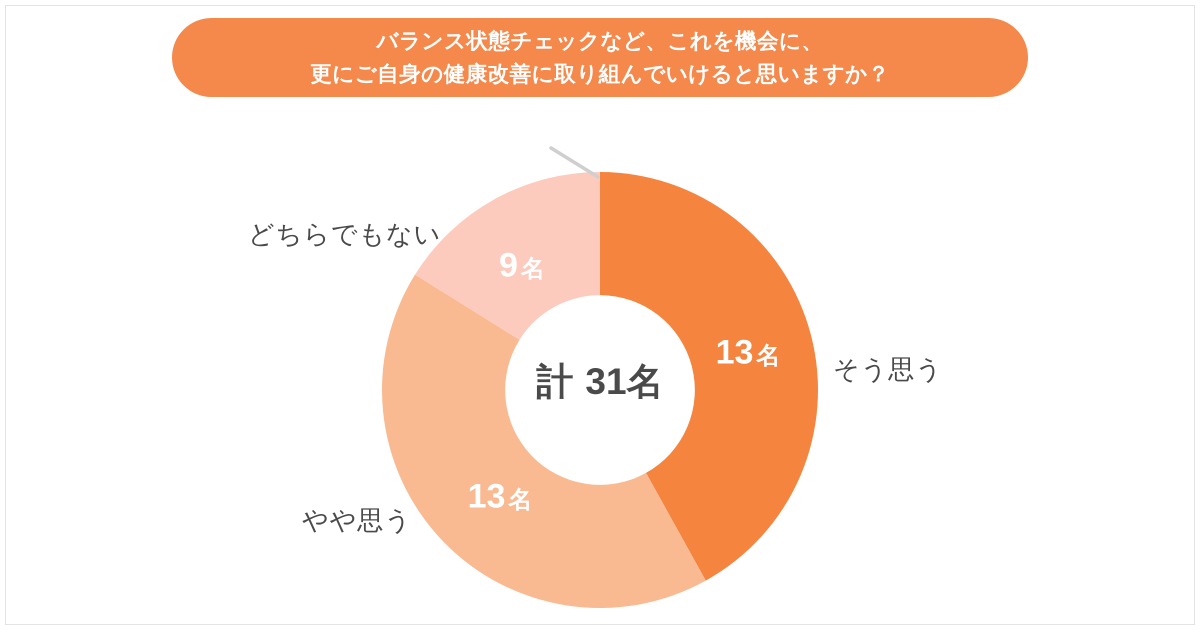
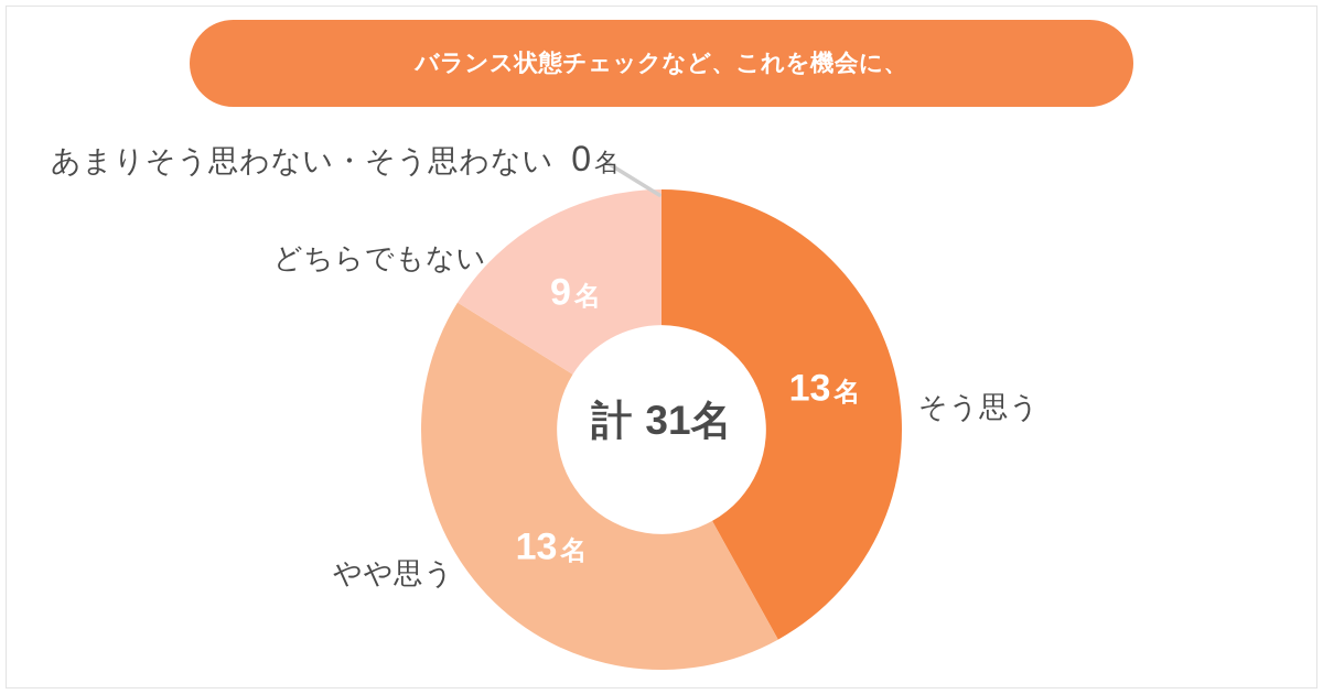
  バランス状態チェックなど、これを機会に、
- 更にご自身の健康改善に取り組んでいけると思いますか？
  計 31名
  13名
  13名
  9名
+ あまりそう思わない・そう思わない 0名
  どちらでもない
  そう思う
  やや思う
